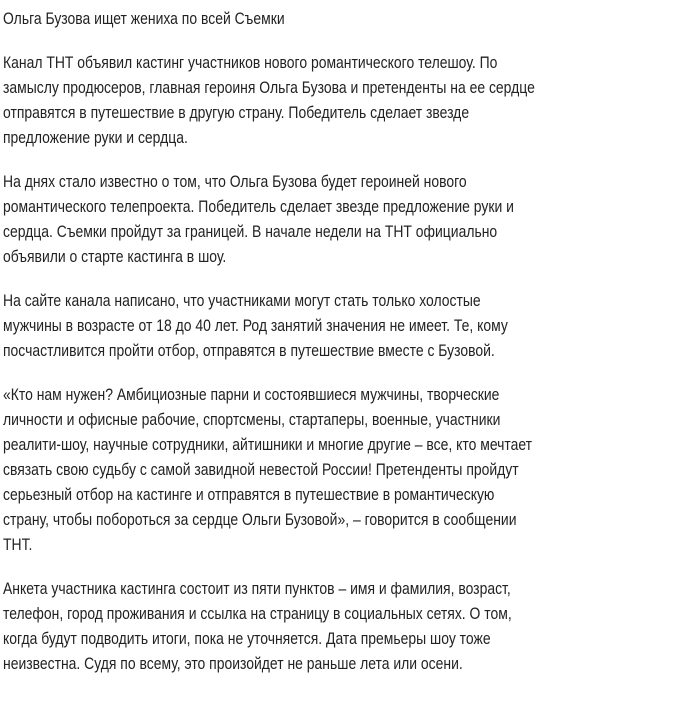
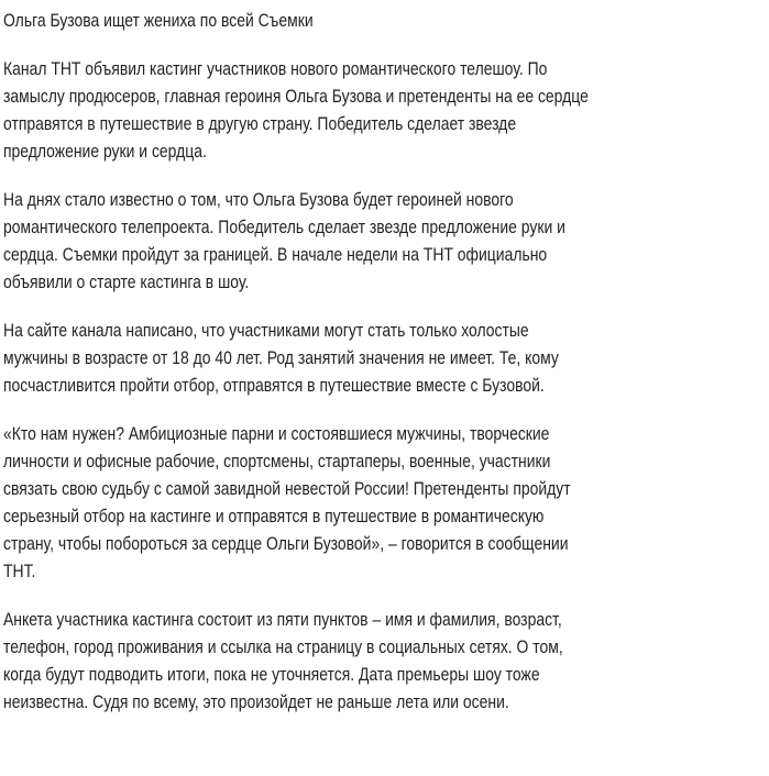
  Ольга Бузова ищет жениха по всей Съемки
  Канал ТНТ объявил кастинг участников нового романтического телешоу. По
  замыслу продюсеров, главная героиня Ольга Бузова и претенденты на ее сердце
  отправятся в путешествие в другую страну. Победитель сделает звезде
  предложение руки и сердца.
  На днях стало известно о том, что Ольга Бузова будет героиней нового
  романтического телепроекта. Победитель сделает звезде предложение руки и
  сердца. Съемки пройдут за границей. В начале недели на ТНТ официально
  объявили о старте кастинга в шоу.
  На сайте канала написано, что участниками могут стать только холостые
  мужчины в возрасте от 18 до 40 лет. Род занятий значения не имеет. Те, кому
  посчастливится пройти отбор, отправятся в путешествие вместе с Бузовой.
  «Кто нам нужен? Амбициозные парни и состоявшиеся мужчины, творческие
  личности и офисные рабочие, спортсмены, стартаперы, военные, участники
- реалити-шоу, научные сотрудники, айтишники и многие другие – все, кто мечтает
  связать свою судьбу с самой завидной невестой России! Претенденты пройдут
  серьезный отбор на кастинге и отправятся в путешествие в романтическую
  страну, чтобы побороться за сердце Ольги Бузовой», – говорится в сообщении
  ТНТ.
  Анкета участника кастинга состоит из пяти пунктов – имя и фамилия, возраст,
  телефон, город проживания и ссылка на страницу в социальных сетях. О том,
  когда будут подводить итоги, пока не уточняется. Дата премьеры шоу тоже
  неизвестна. Судя по всему, это произойдет не раньше лета или осени.
